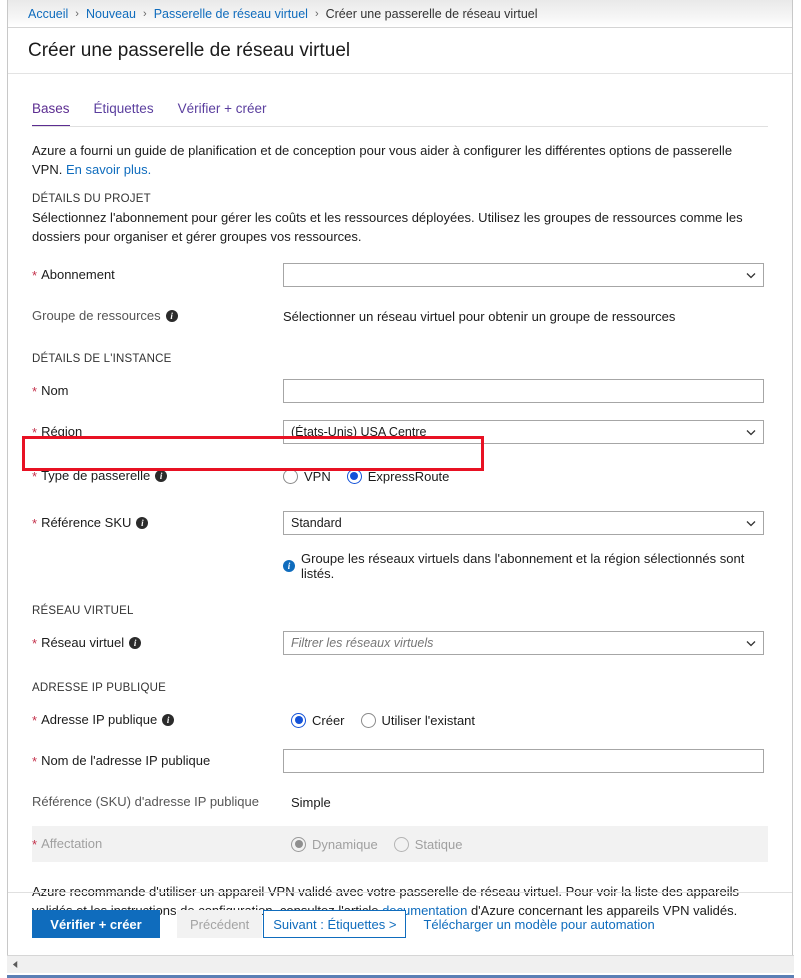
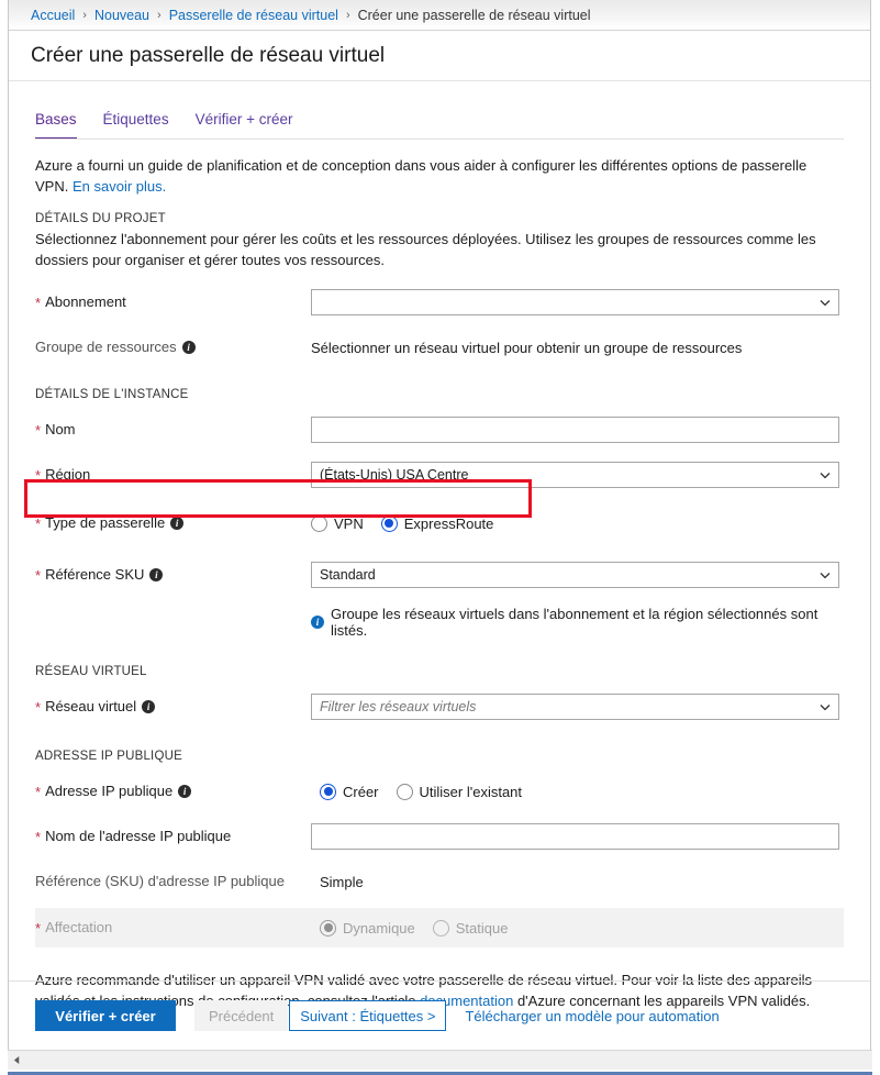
  Accueil
  ›
  Nouveau
  ›
  Passerelle de réseau virtuel
  ›
  Créer une passerelle de réseau virtuel
  Créer une passerelle de réseau virtuel
  Bases
  Étiquettes
  Vérifier + créer
- Azure a fourni un guide de planification et de conception pour vous aider à configurer les différentes options de passerelle VPN. En savoir plus.
+ Azure a fourni un guide de planification et de conception dans vous aider à configurer les différentes options de passerelle VPN. En savoir plus.
  DÉTAILS DU PROJET
- Sélectionnez l'abonnement pour gérer les coûts et les ressources déployées. Utilisez les groupes de ressources comme les dossiers pour organiser et gérer groupes vos ressources.
+ Sélectionnez l'abonnement pour gérer les coûts et les ressources déployées. Utilisez les groupes de ressources comme les dossiers pour organiser et gérer toutes vos ressources.
  *
  Abonnement
  Groupe de ressources
  i
  Sélectionner un réseau virtuel pour obtenir un groupe de ressources
  DÉTAILS DE L'INSTANCE
  *
  Nom
  *
  Région
  (États-Unis) USA Centre
  *
  Type de passerelle
  i
  VPN
  ExpressRoute
  *
  Référence SKU
  i
  Standard
  i
  Groupe les réseaux virtuels dans l'abonnement et la région sélectionnés sont listés.
  RÉSEAU VIRTUEL
  *
  Réseau virtuel
  i
  Filtrer les réseaux virtuels
  ADRESSE IP PUBLIQUE
  *
  Adresse IP publique
  i
  Créer
  Utiliser l'existant
  *
  Nom de l'adresse IP publique
  Référence (SKU) d'adresse IP publique
  Simple
  *
  Affectation
  Dynamique
  Statique
  Vérifier + créer
  Précédent
  Suivant : Étiquettes >
  Télécharger un modèle pour automation
